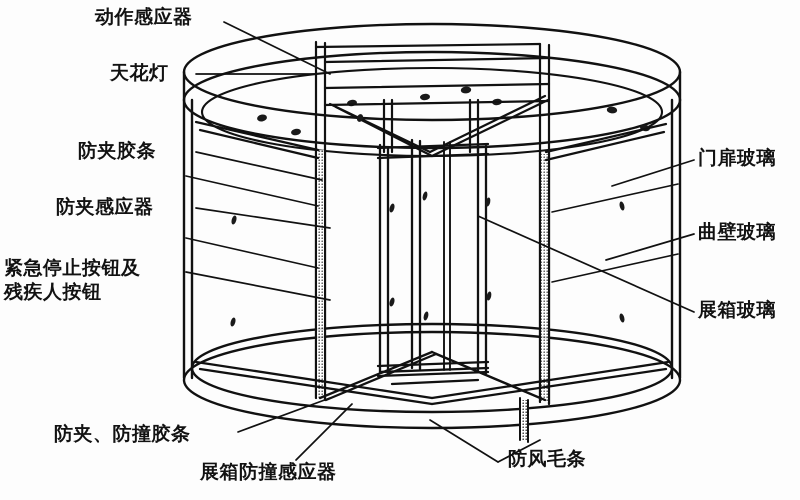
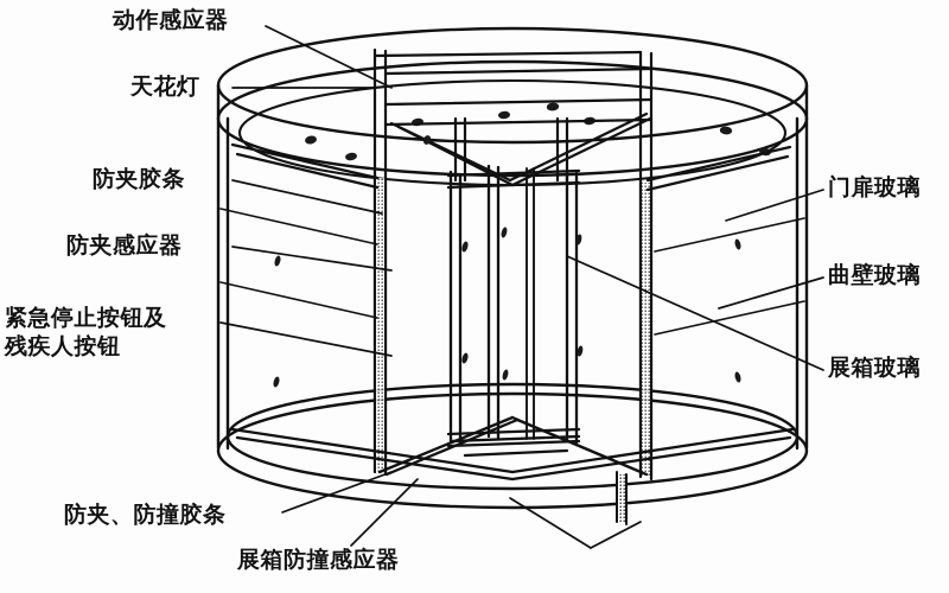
  动作感应器
  天花灯
  防夹胶条
  防夹感应器
  紧急停止按钮及
  残疾人按钮
  门扉玻璃
  曲壁玻璃
  展箱玻璃
  防夹、防撞胶条
  展箱防撞感应器
- 防风毛条
